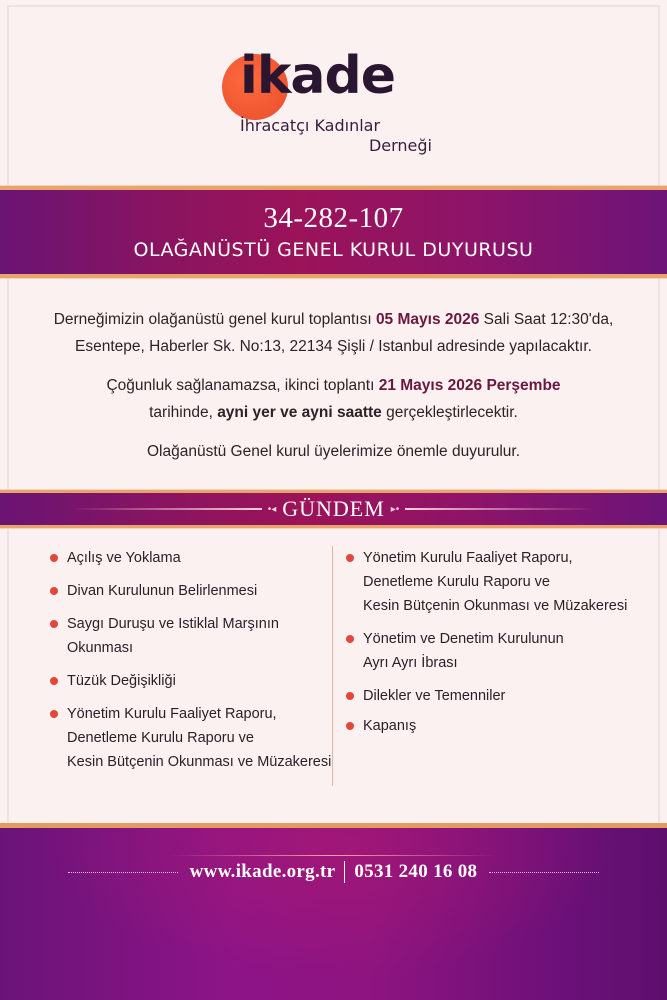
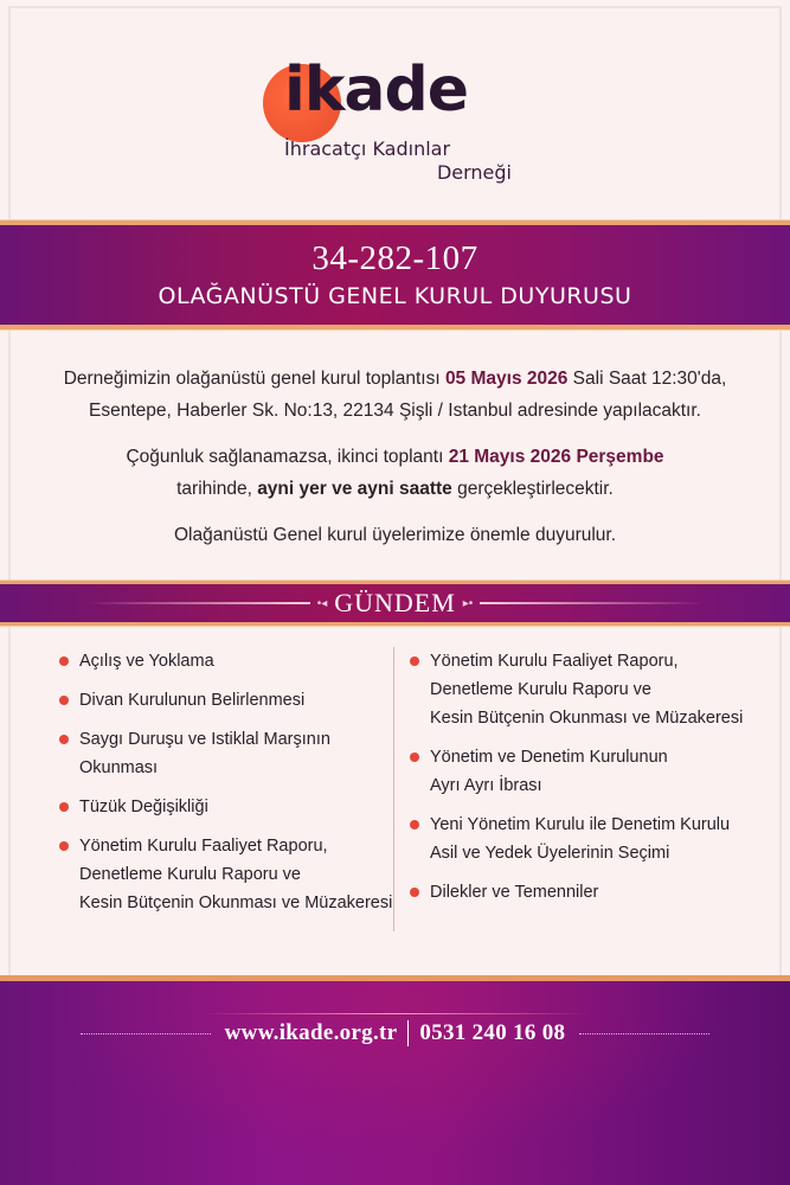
  ikade
  İhracatçı Kadınlar
  Derneği
  34-282-107
  OLAĞANÜSTÜ GENEL KURUL DUYURUSU
  Derneğimizin olağanüstü genel kurul toplantısı 05 Mayıs 2026 Sali Saat 12:30'da,
  Esentepe, Haberler Sk. No:13, 22134 Şişli / Istanbul adresinde yapılacaktır.
  Çoğunluk sağlanamazsa, ikinci toplantı 21 Mayıs 2026 Perşembe
  tarihinde, ayni yer ve ayni saatte gerçekleştirlecektir.
  Olağanüstü Genel kurul üyelerimize önemle duyurulur.
  •◂
  GÜNDEM
  ▸•
  Açılış ve Yoklama
  Divan Kurulunun Belirlenmesi
  Saygı Duruşu ve Istiklal Marşının
  Okunması
  Tüzük Değişikliği
  Yönetim Kurulu Faaliyet Raporu,
  Denetleme Kurulu Raporu ve
  Kesin Bütçenin Okunması ve Müzakeresi
  Yönetim Kurulu Faaliyet Raporu,
  Denetleme Kurulu Raporu ve
  Kesin Bütçenin Okunması ve Müzakeresi
  Yönetim ve Denetim Kurulunun
  Ayrı Ayrı İbrası
+ Yeni Yönetim Kurulu ile Denetim Kurulu
+ Asil ve Yedek Üyelerinin Seçimi
  Dilekler ve Temenniler
- Kapanış
  www.ikade.org.tr
  0531 240 16 08
